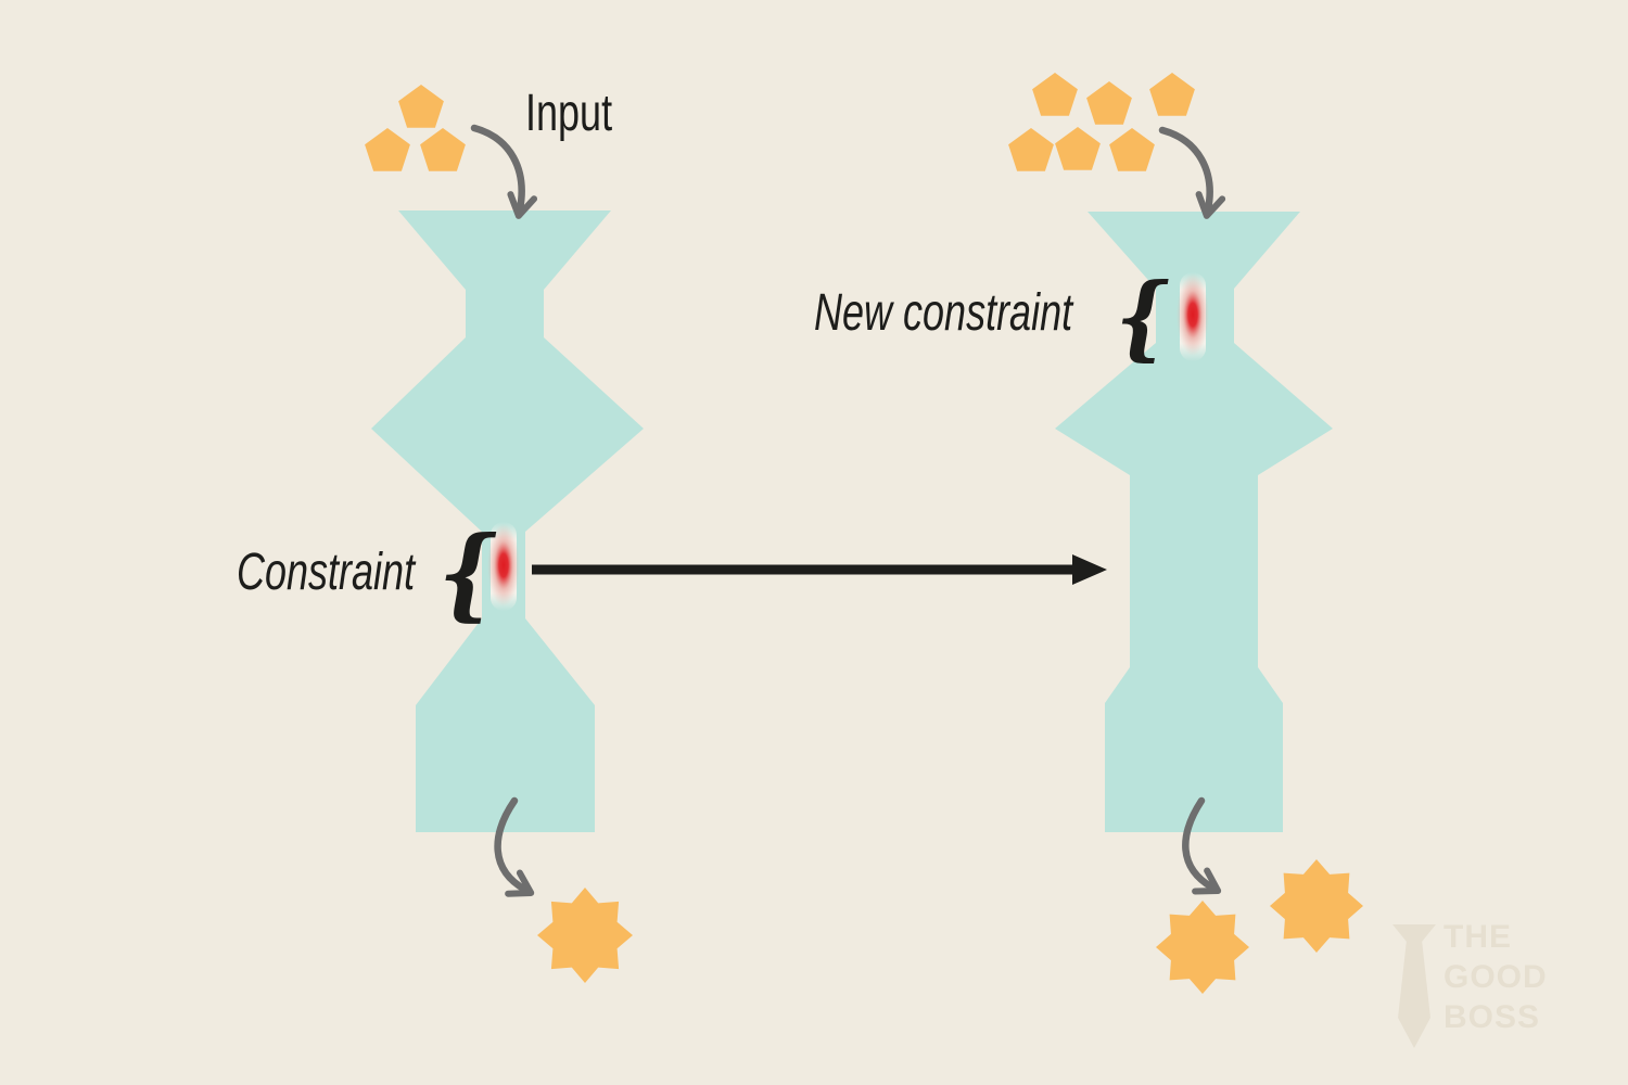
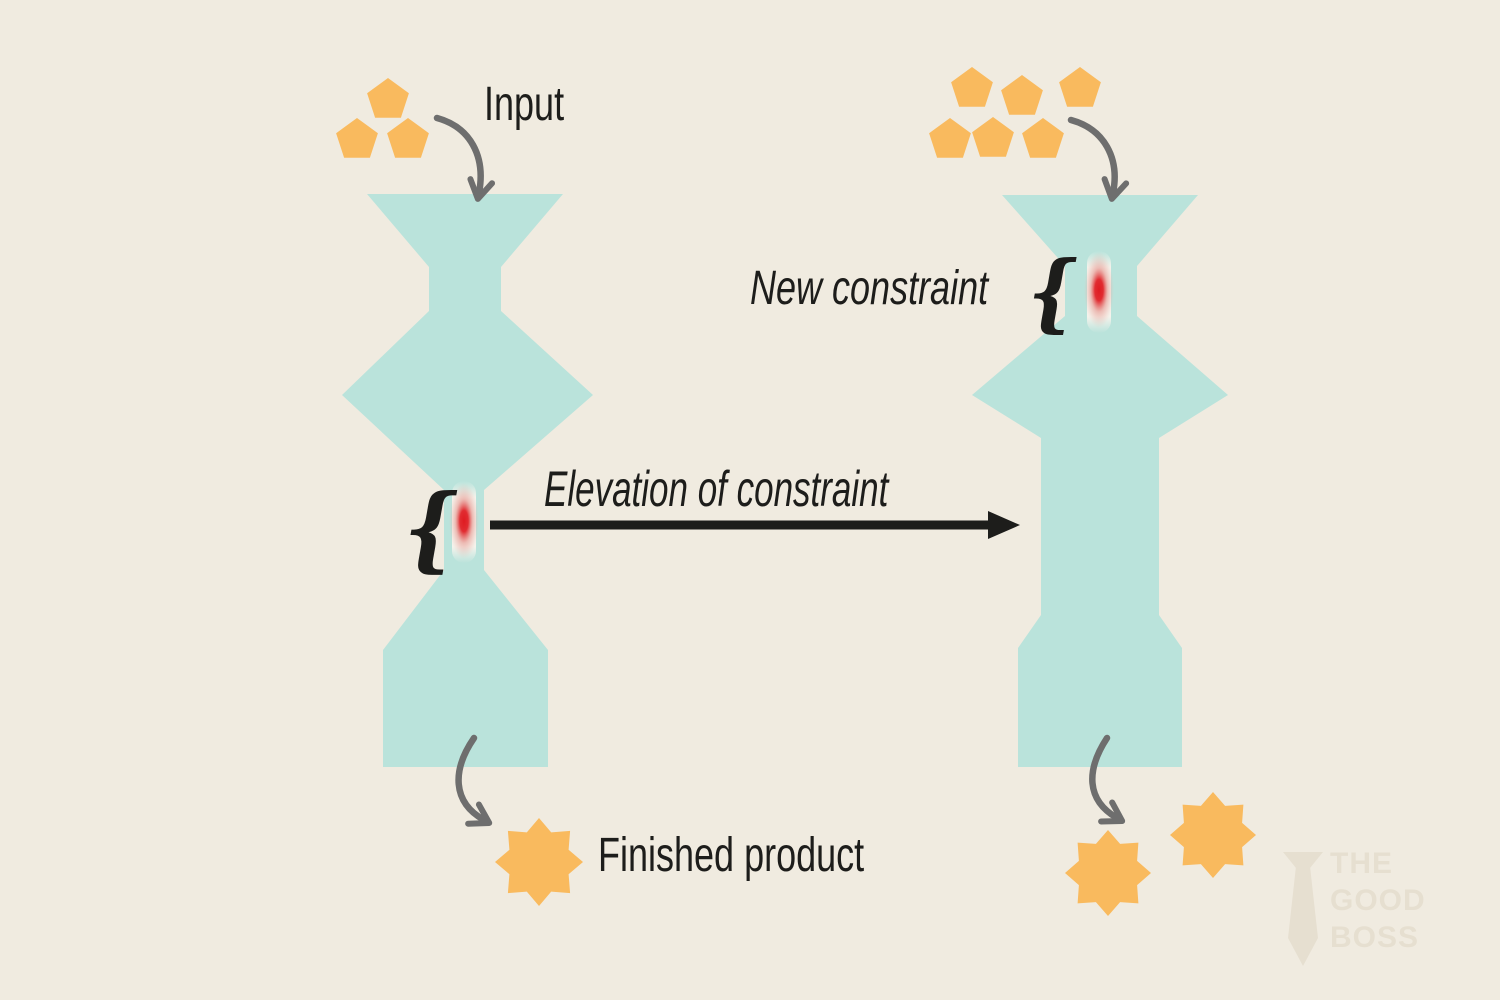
  Input
- Constraint
  {
+ Elevation of constraint
  New constraint
  {
+ Finished product
